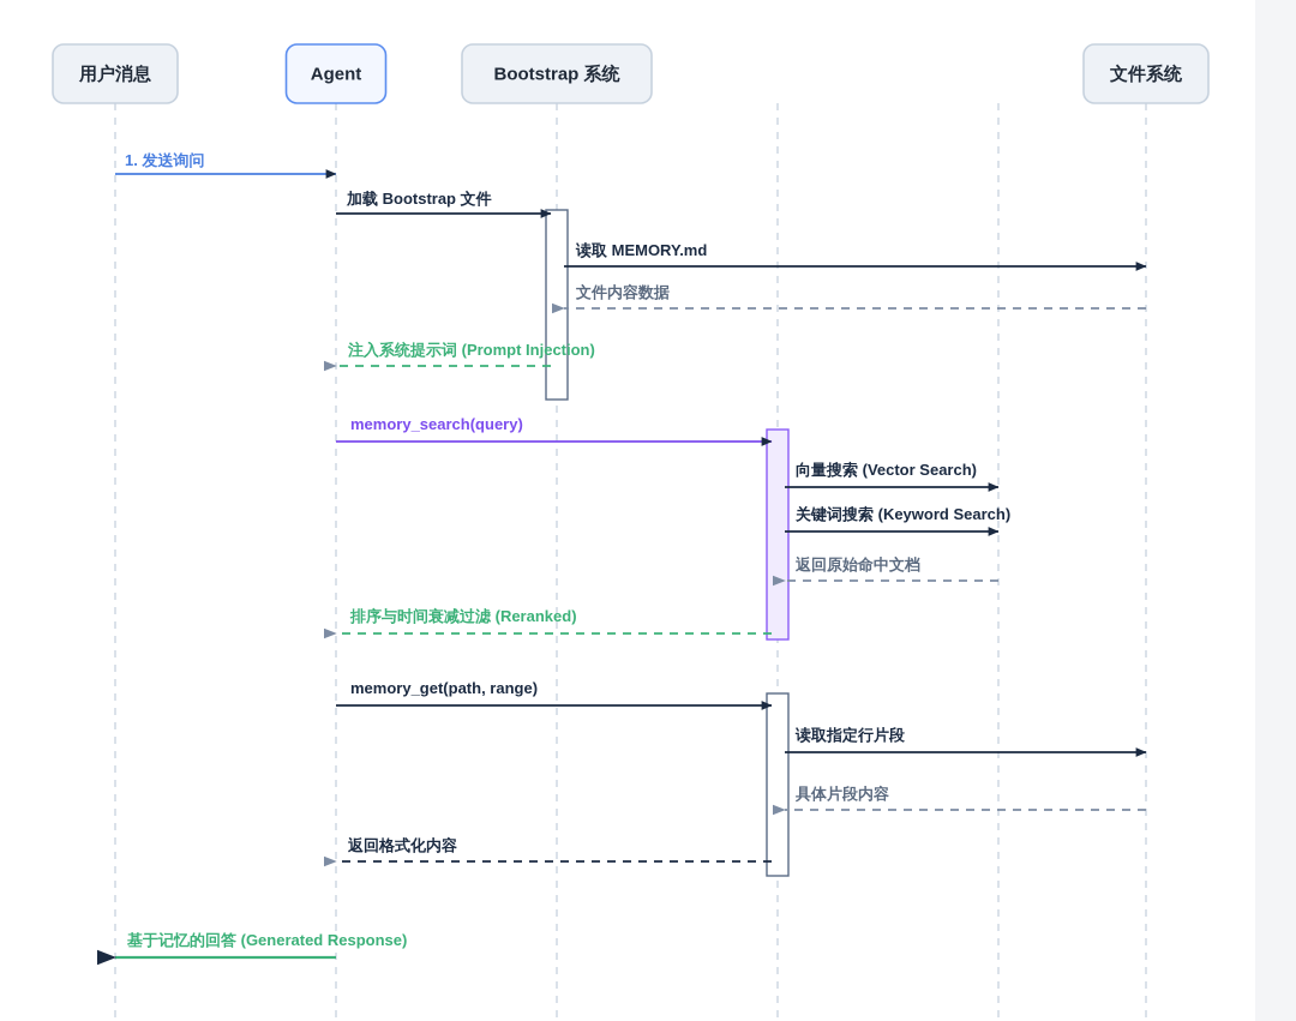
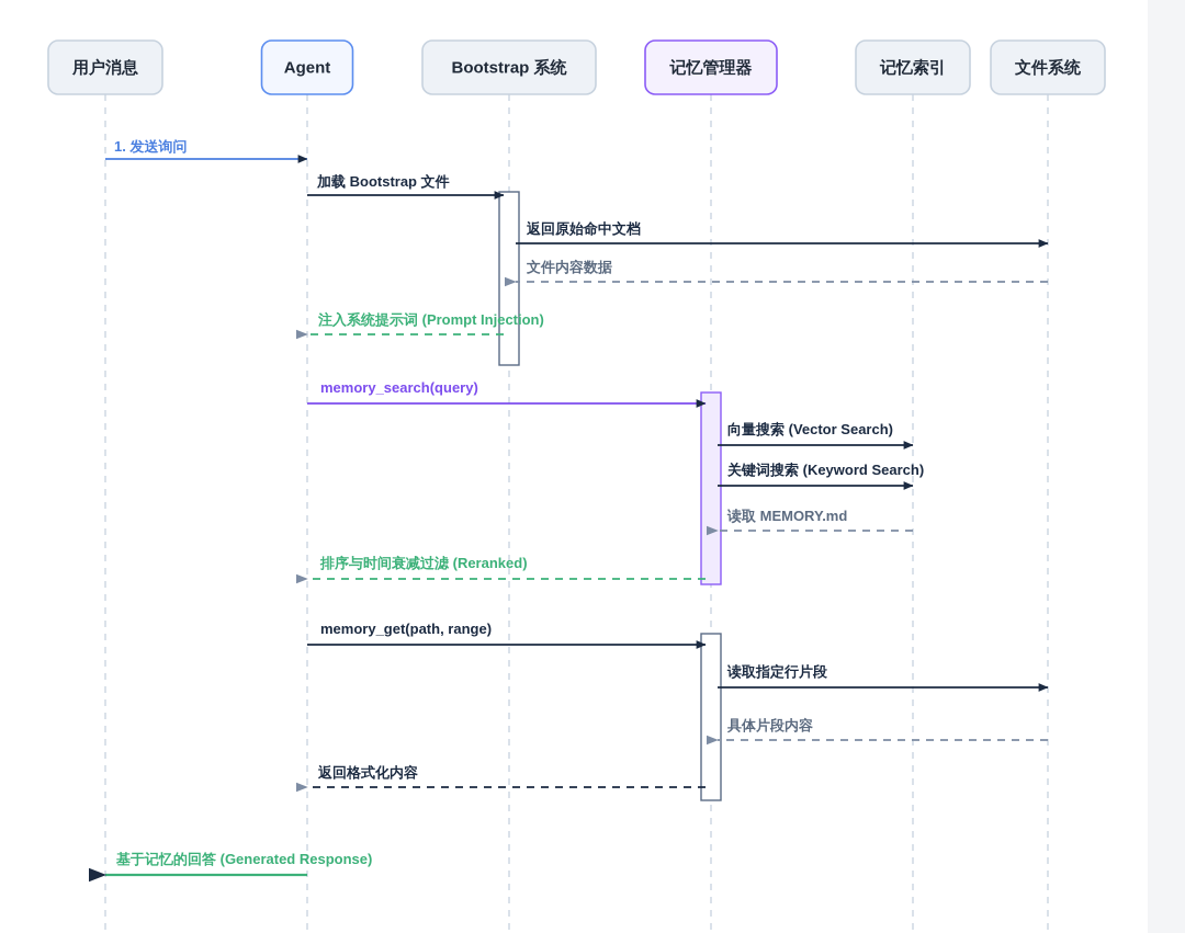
  1. 发送询问
  加载 Bootstrap 文件
- 读取 MEMORY.md
+ 返回原始命中文档
  文件内容数据
  注入系统提示词 (Prompt Injection)
  memory_search(query)
  向量搜索 (Vector Search)
  关键词搜索 (Keyword Search)
- 返回原始命中文档
+ 读取 MEMORY.md
  排序与时间衰减过滤 (Reranked)
  memory_get(path, range)
  读取指定行片段
  具体片段内容
  返回格式化内容
  基于记忆的回答 (Generated Response)
  用户消息
  Agent
  Bootstrap 系统
+ 记忆管理器
+ 记忆索引
  文件系统
